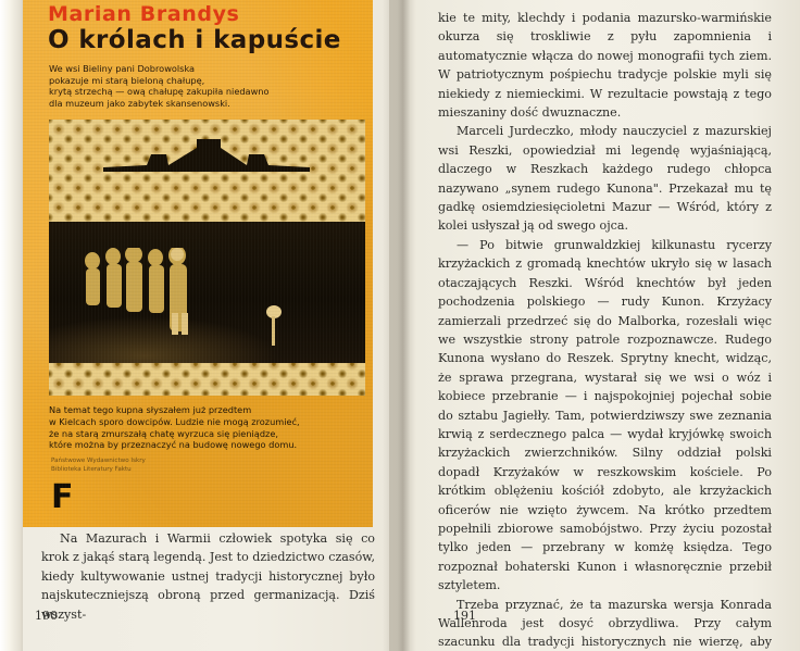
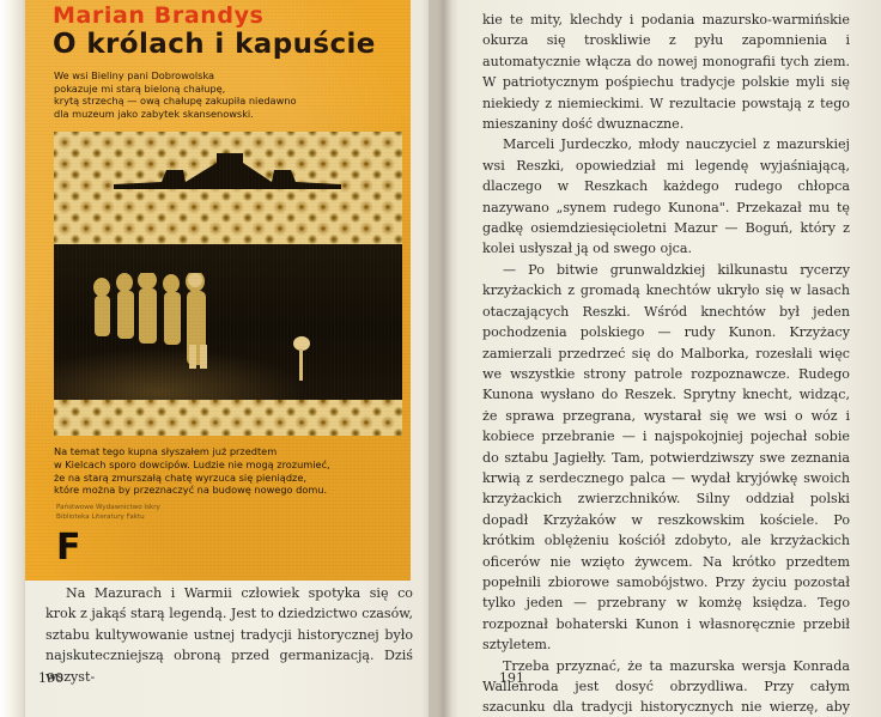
- Na Mazurach i Warmii człowiek spotyka się co krok z jakąś starą legendą. Jest to dziedzictwo czasów, kiedy kultywowanie ustnej tradycji historycznej było najskuteczniejszą obroną przed germanizacją. Dziś wszyst-
+ Na Mazurach i Warmii człowiek spotyka się co krok z jakąś starą legendą. Jest to dziedzictwo czasów, sztabu kultywowanie ustnej tradycji historycznej było najskuteczniejszą obroną przed germanizacją. Dziś wszyst-
  kie te mity, klechdy i podania mazursko-warmińskie okurza się troskliwie z pyłu zapomnienia i automatycznie włącza do nowej monografii tych ziem. W patriotycznym pośpiechu tradycje polskie myli się niekiedy z niemieckimi. W rezultacie powstają z tego mieszaniny dość dwuznaczne.
- Marceli Jurdeczko, młody nauczyciel z mazurskiej wsi Reszki, opowiedział mi legendę wyjaśniającą, dlaczego w Reszkach każdego rudego chłopca nazywano „synem rudego Kunona". Przekazał mu tę gadkę osiemdziesięcioletni Mazur — Wśród, który z kolei usłyszał ją od swego ojca.
+ Marceli Jurdeczko, młody nauczyciel z mazurskiej wsi Reszki, opowiedział mi legendę wyjaśniającą, dlaczego w Reszkach każdego rudego chłopca nazywano „synem rudego Kunona". Przekazał mu tę gadkę osiemdziesięcioletni Mazur — Boguń, który z kolei usłyszał ją od swego ojca.
  — Po bitwie grunwaldzkiej kilkunastu rycerzy krzyżackich z gromadą knechtów ukryło się w lasach otaczających Reszki. Wśród knechtów był jeden pochodzenia polskiego — rudy Kunon. Krzyżacy zamierzali przedrzeć się do Malborka, rozesłali więc we wszystkie strony patrole rozpoznawcze. Rudego Kunona wysłano do Reszek. Sprytny knecht, widząc, że sprawa przegrana, wystarał się we wsi o wóz i kobiece przebranie — i najspokojniej pojechał sobie do sztabu Jagiełły. Tam, potwierdziwszy swe zeznania krwią z serdecznego palca — wydał kryjówkę swoich krzyżackich zwierzchników. Silny oddział polski dopadł Krzyżaków w reszkowskim kościele. Po krótkim oblężeniu kościół zdobyto, ale krzyżackich oficerów nie wzięto żywcem. Na krótko przedtem popełnili zbiorowe samobójstwo. Przy życiu pozostał tylko jeden — przebrany w komżę księdza. Tego rozpoznał bohaterski Kunon i własnoręcznie przebił sztyletem.
  Trzeba przyznać, że ta mazurska wersja Konrada Wallenroda jest dosyć obrzydliwa. Przy całym szacunku dla tradycji historycznych nie wierzę, aby
  190
  191
